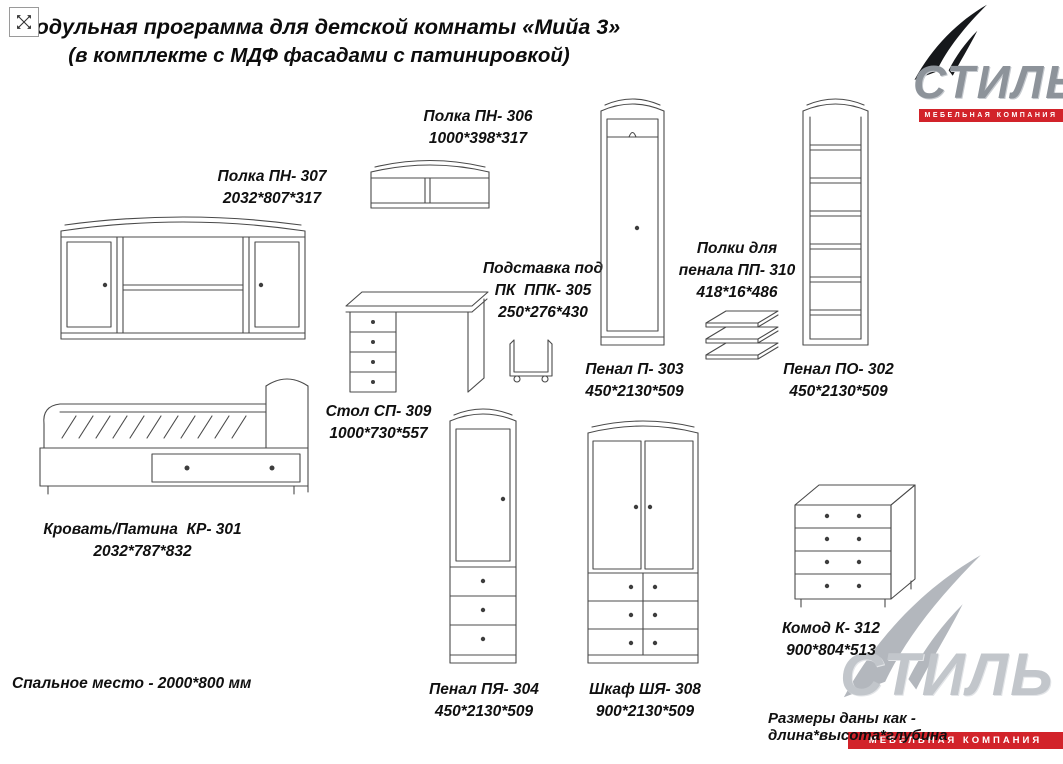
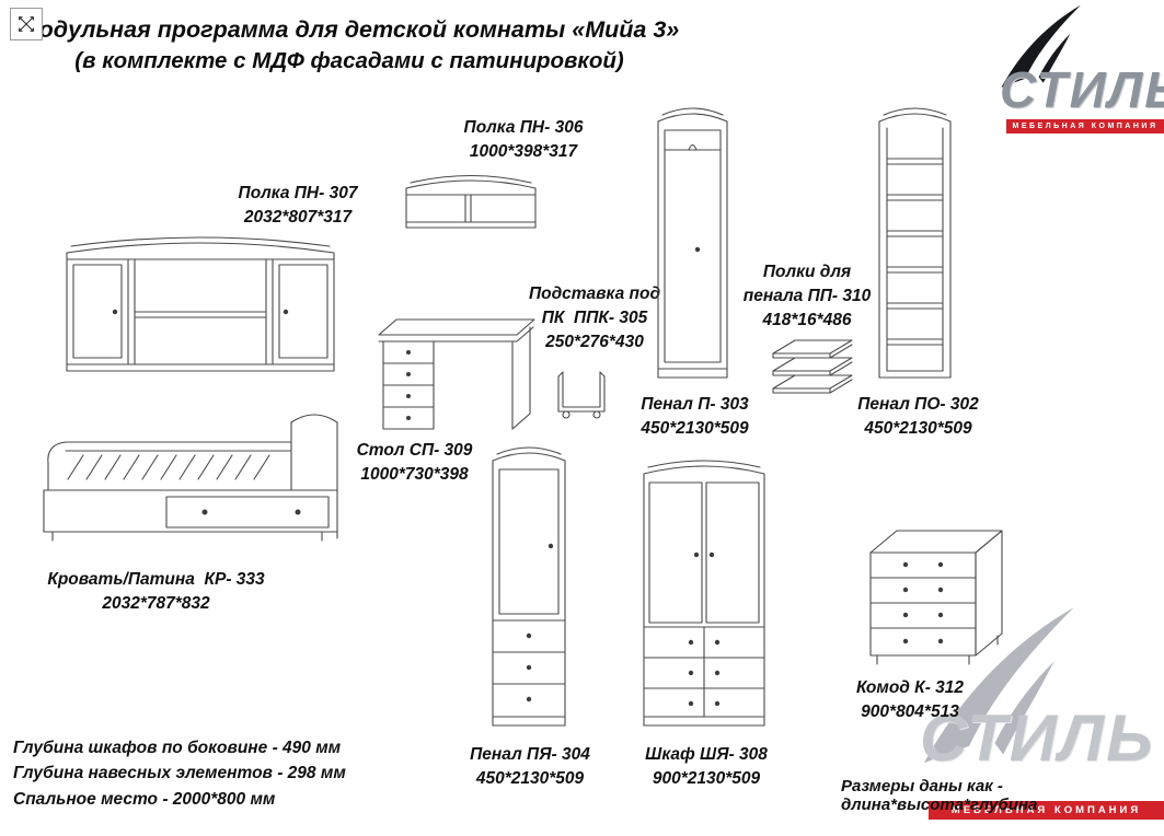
  СТИЛЬ
  МЕБЕЛЬНАЯ КОМПАНИЯ
  СТИЛ
  одульная программа для детской комнаты «Мийа 3»
  (в комплекте с МДФ фасадами с патинировкой)
  Полка ПН- 307
  2032*807*317
  Полка ПН- 306
  1000*398*317
  Стол СП- 309
- 1000*730*557
+ 1000*730*398
  Подставка под
  ПК ППК- 305
  250*276*430
  Пенал П- 303
  450*2130*509
  Полки для
  пенала ПП- 310
  418*16*486
  Пенал ПО- 302
  450*2130*509
- Кровать/Патина КР- 301
+ Кровать/Патина КР- 333
  2032*787*832
  Пенал ПЯ- 304
  450*2130*509
  Шкаф ШЯ- 308
  900*2130*509
  Комод К- 312
  900*804*513
+ Глубина шкафов по боковине - 490 мм
+ Глубина навесных элементов - 298 мм
  Спальное место - 2000*800 мм
  Размеры даны как - длина*высота*глубина
